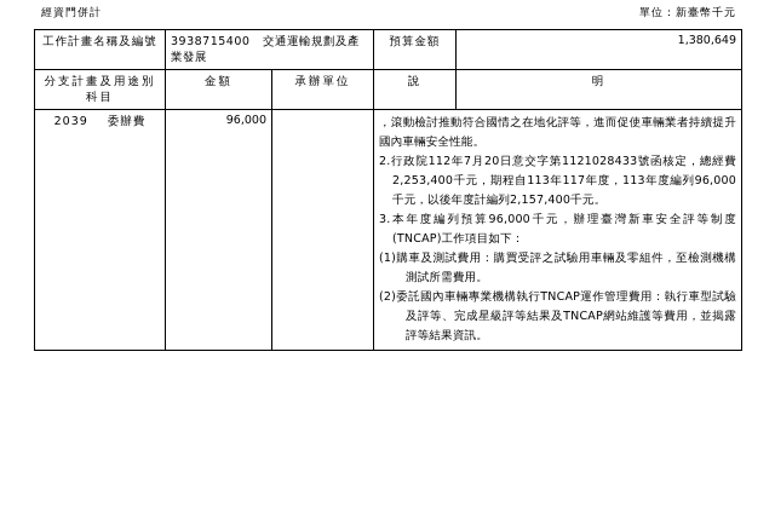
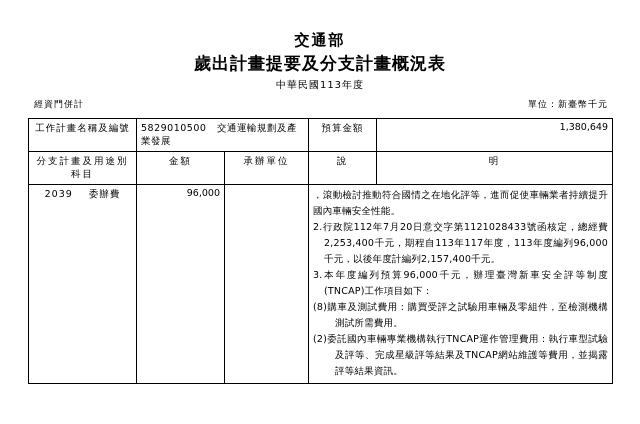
+ 交通部
+ 歲出計畫提要及分支計畫概況表
+ 中華民國113年度
  經資門併計
  單位：新臺幣千元
- 工作計畫名稱及編號	3938715400 交通運輸規劃及產業發展	預算金額	1,380,649
+ 工作計畫名稱及編號	5829010500 交通運輸規劃及產業發展	預算金額	1,380,649
  分支計畫及用途別科目	金額	承辦單位	說	明
- 2039 委辦費	96,000		，滾動檢討推動符合國情之在地化評等，進而促使車輛業者持續提升國內車輛安全性能。 2.行政院112年7月20日意交字第1121028433號函核定，總經費2,253,400千元，期程自113年117年度，113年度編列96,000千元，以後年度計編列2,157,400千元。 3.本年度編列預算96,000千元，辦理臺灣新車安全評等制度(TNCAP)工作項目如下： (1)購車及測試費用：購買受評之試驗用車輛及零組件，至檢測機構測試所需費用。 (2)委託國內車輛專業機構執行TNCAP運作管理費用：執行車型試驗及評等、完成星級評等結果及TNCAP網站維護等費用，並揭露評等結果資訊。
+ 2039 委辦費	96,000		，滾動檢討推動符合國情之在地化評等，進而促使車輛業者持續提升國內車輛安全性能。 2.行政院112年7月20日意交字第1121028433號函核定，總經費2,253,400千元，期程自113年117年度，113年度編列96,000千元，以後年度計編列2,157,400千元。 3.本年度編列預算96,000千元，辦理臺灣新車安全評等制度(TNCAP)工作項目如下： (8)購車及測試費用：購買受評之試驗用車輛及零組件，至檢測機構測試所需費用。 (2)委託國內車輛專業機構執行TNCAP運作管理費用：執行車型試驗及評等、完成星級評等結果及TNCAP網站維護等費用，並揭露評等結果資訊。
